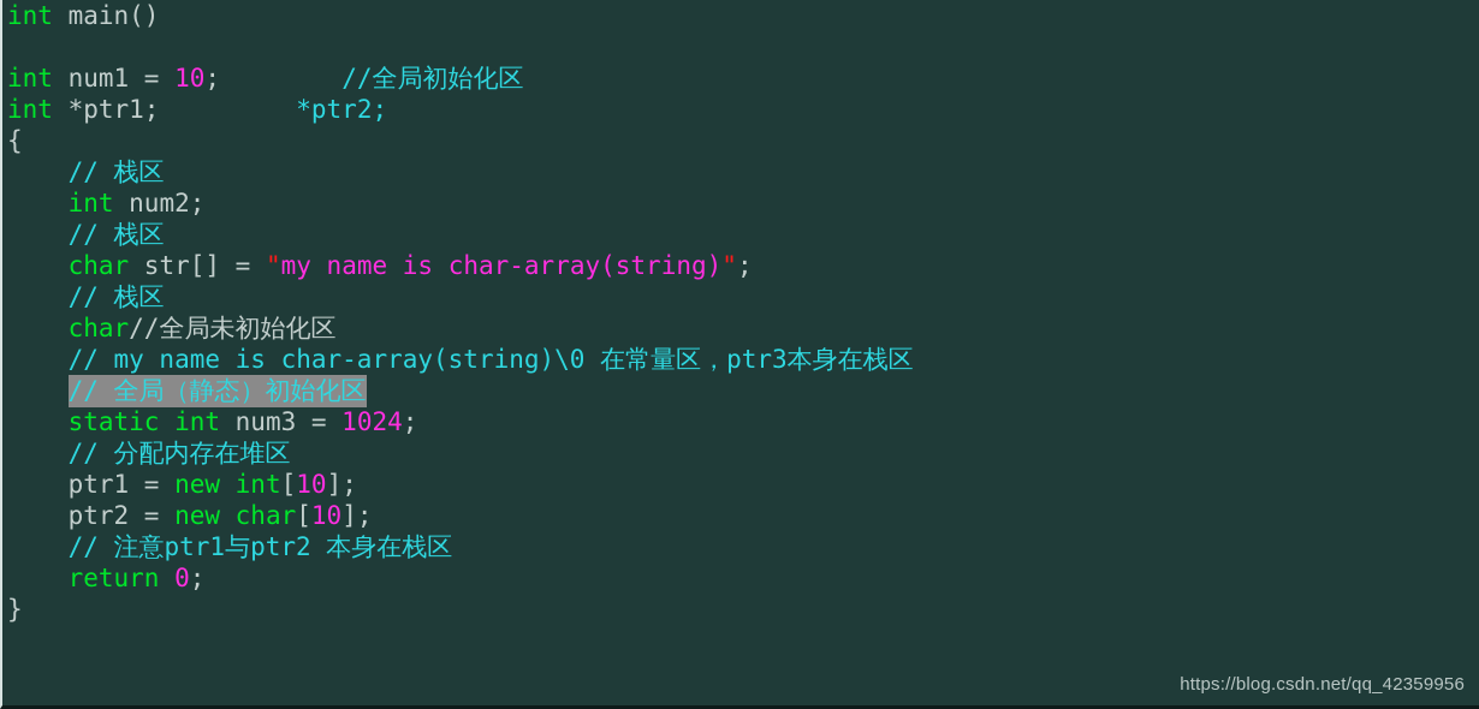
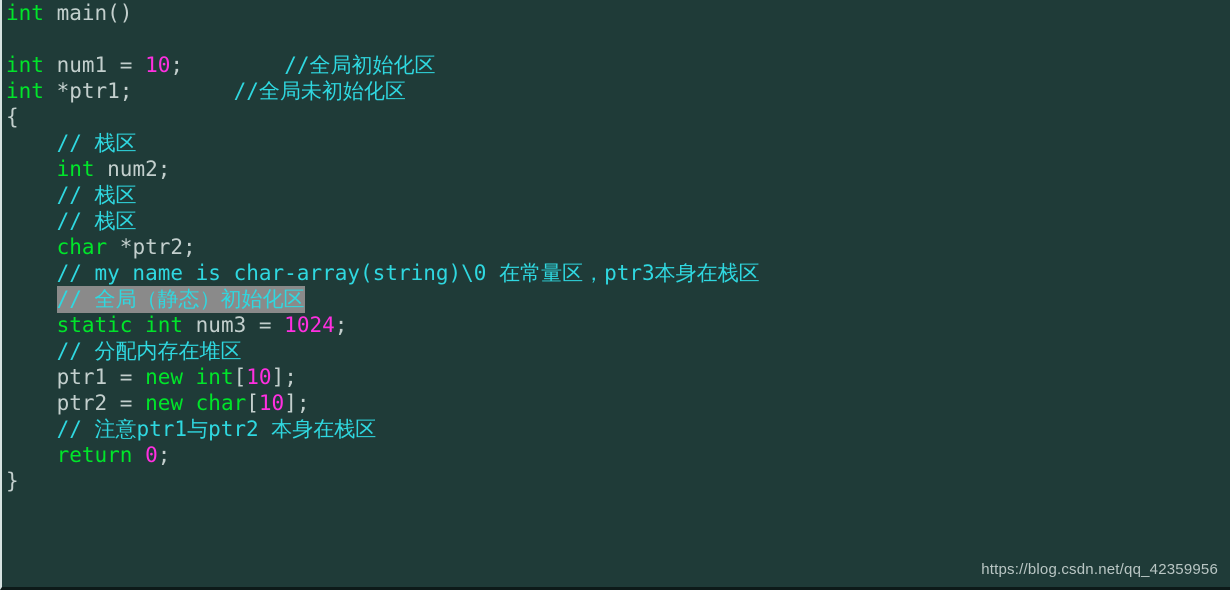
  int main()
  int num1 = 10; //全局初始化区
- int *ptr1; *ptr2;
+ int *ptr1; //全局未初始化区
  {
  // 栈区
  int num2;
  // 栈区
- char str[] = "my name is char-array(string)";
  // 栈区
- char//全局未初始化区
+ char *ptr2;
  // my name is char-array(string)\0 在常量区，ptr3本身在栈区
  // 全局（静态）初始化区
  static int num3 = 1024;
  // 分配内存在堆区
  ptr1 = new int[10];
  ptr2 = new char[10];
  // 注意ptr1与ptr2 本身在栈区
  return 0;
  }
  https://blog.csdn.net/qq_42359956
